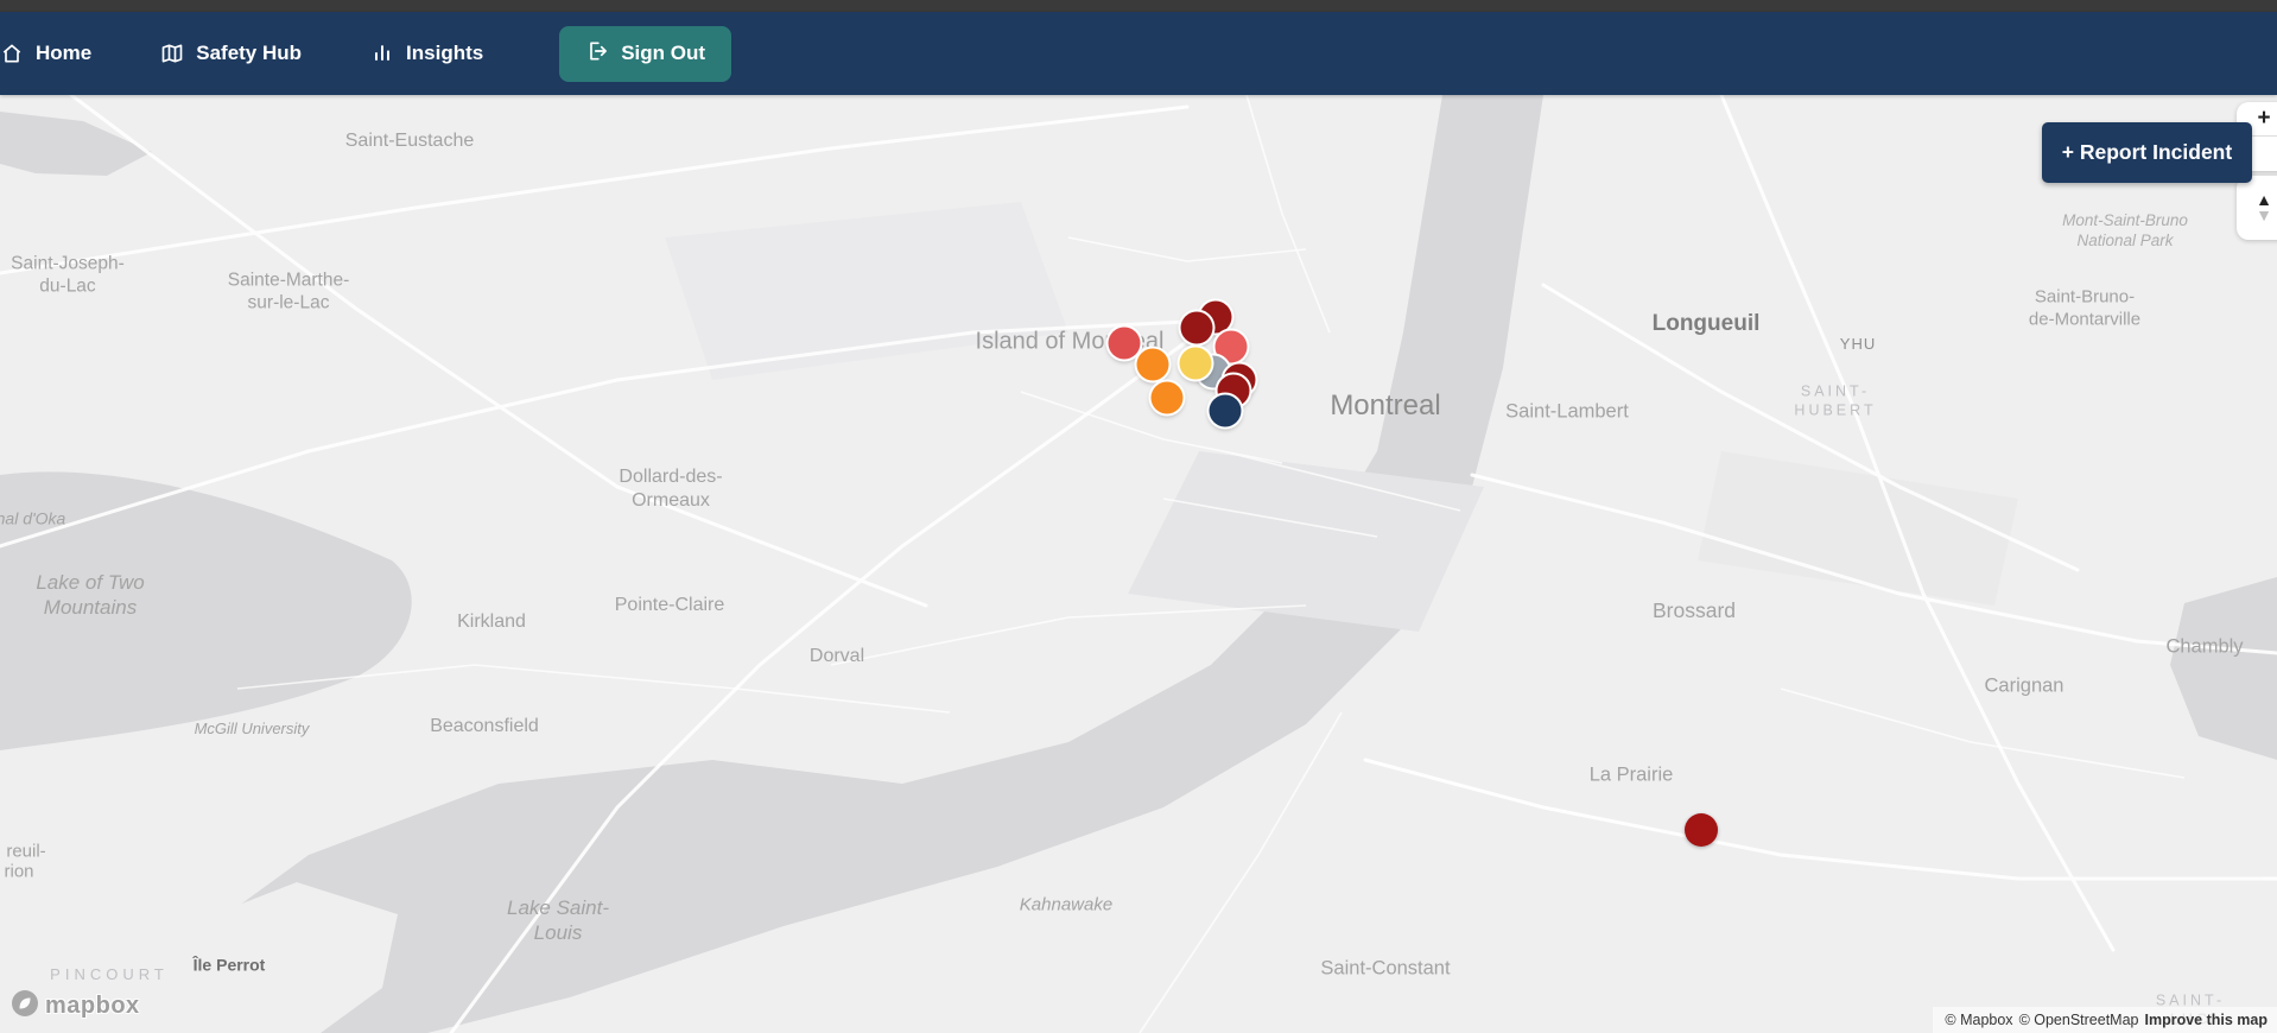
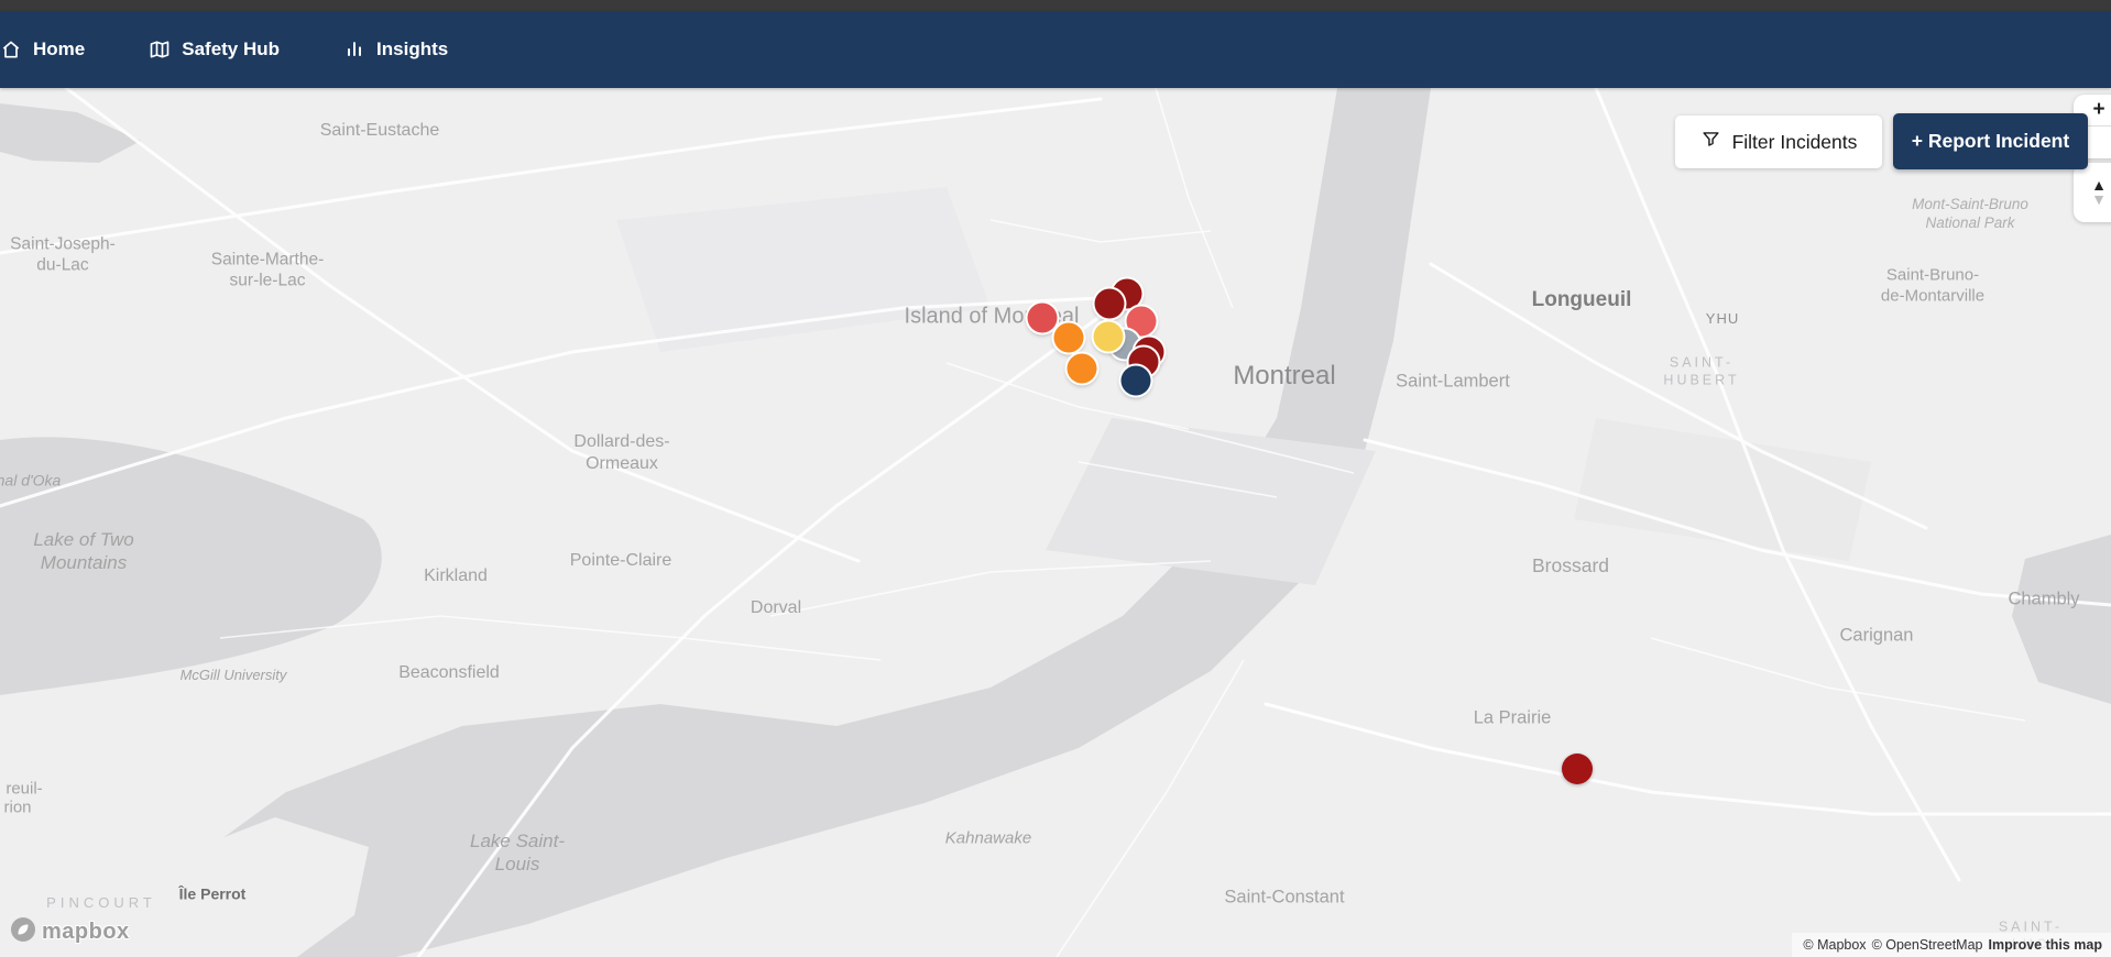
  Home
  Safety Hub
  Insights
- Sign Out
  Saint-Eustache
  Saint-Joseph-
  du-Lac
  Sainte-Marthe-
  sur-le-Lac
  nal d'Oka
  Lake of Two
  Mountains
  Dollard-des-
  Ormeaux
  Pointe-Claire
  Kirkland
  Dorval
  Beaconsfield
  McGill University
  Lake Saint-
  Louis
  Île Perrot
  PINCOURT
  reuil-
  rion
  Kahnawake
  Saint-Constant
  La Prairie
  Brossard
  Carignan
  Chambly
  Saint-Lambert
  Longueuil
  YHU
  SAINT-
  HUBERT
  Mont-Saint-Bruno
  National Park
  Saint-Bruno-
  de-Montarville
  Montreal
  Island of Moal
  SAINT-LUC
+ Filter Incidents
  + Report Incident
  +
  ▲
  ▼
  mapbox
  © Mapbox
  © OpenStreetMap
  Improve this map
